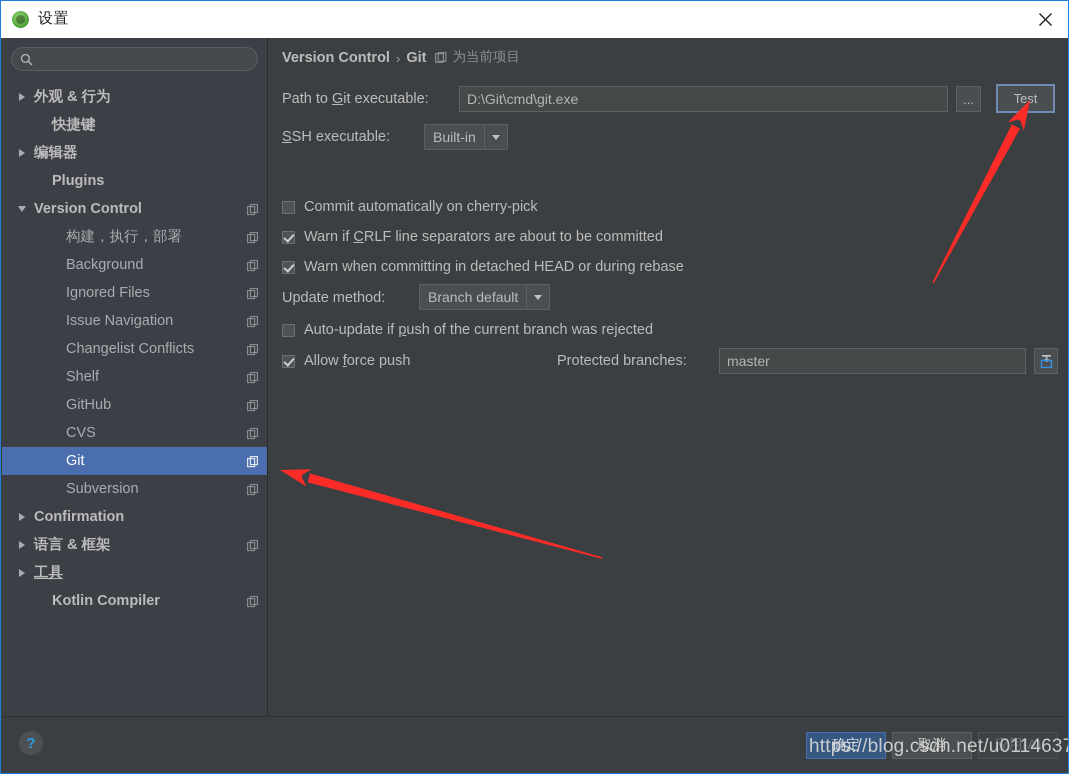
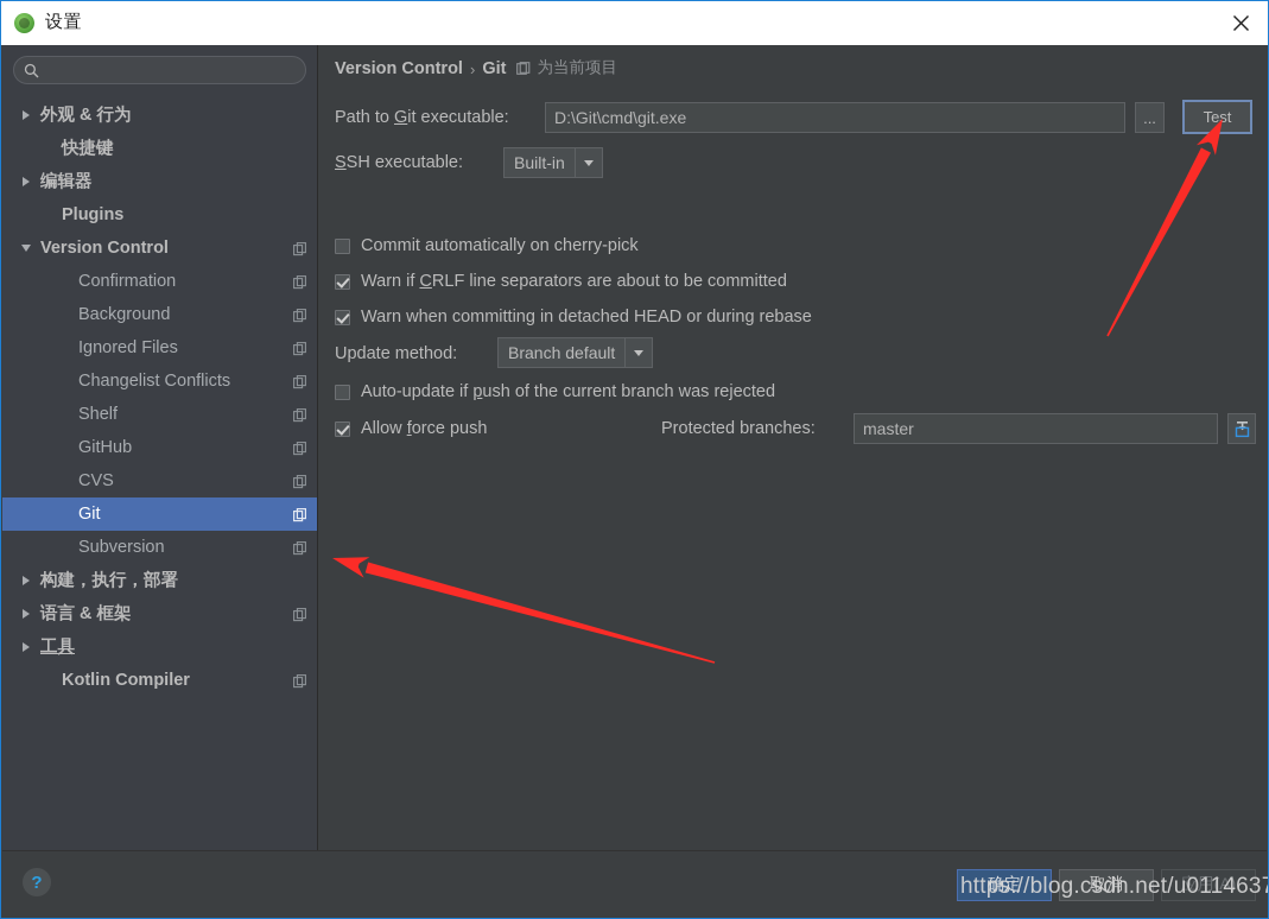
  设置
  外观 & 行为
  快捷键
  编辑器
  Plugins
  Version Control
- 构建，执行，部署
+ Confirmation
  Background
  Ignored Files
- Issue Navigation
  Changelist Conflicts
  Shelf
  GitHub
  CVS
  Git
  Subversion
- Confirmation
+ 构建，执行，部署
  语言 & 框架
  工具
  Kotlin Compiler
  Version Control
  ›
  Git
  为当前项目
  Path to Git executable:
  D:\Git\cmd\git.exe
  ...
  Test
  SSH executable:
  Built-in
  Commit automatically on cherry-pick
  Warn if CRLF line separators are about to be committed
  Warn when committing in detached HEAD or during rebase
  Update method:
  Branch default
  Auto-update if push of the current branch was rejected
  Allow force push
  Protected branches:
  master
  ?
  确定
  取消
  应用(A)
  https://blog.csdn.net/u011463
